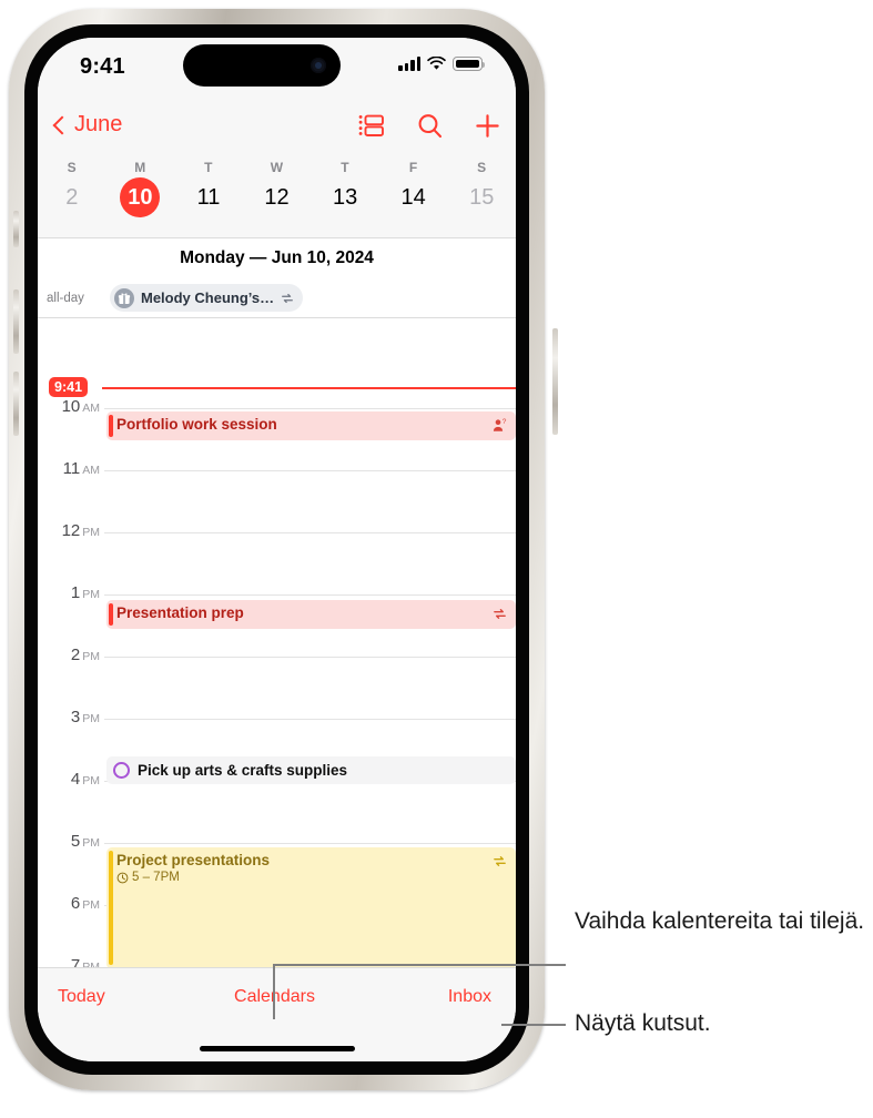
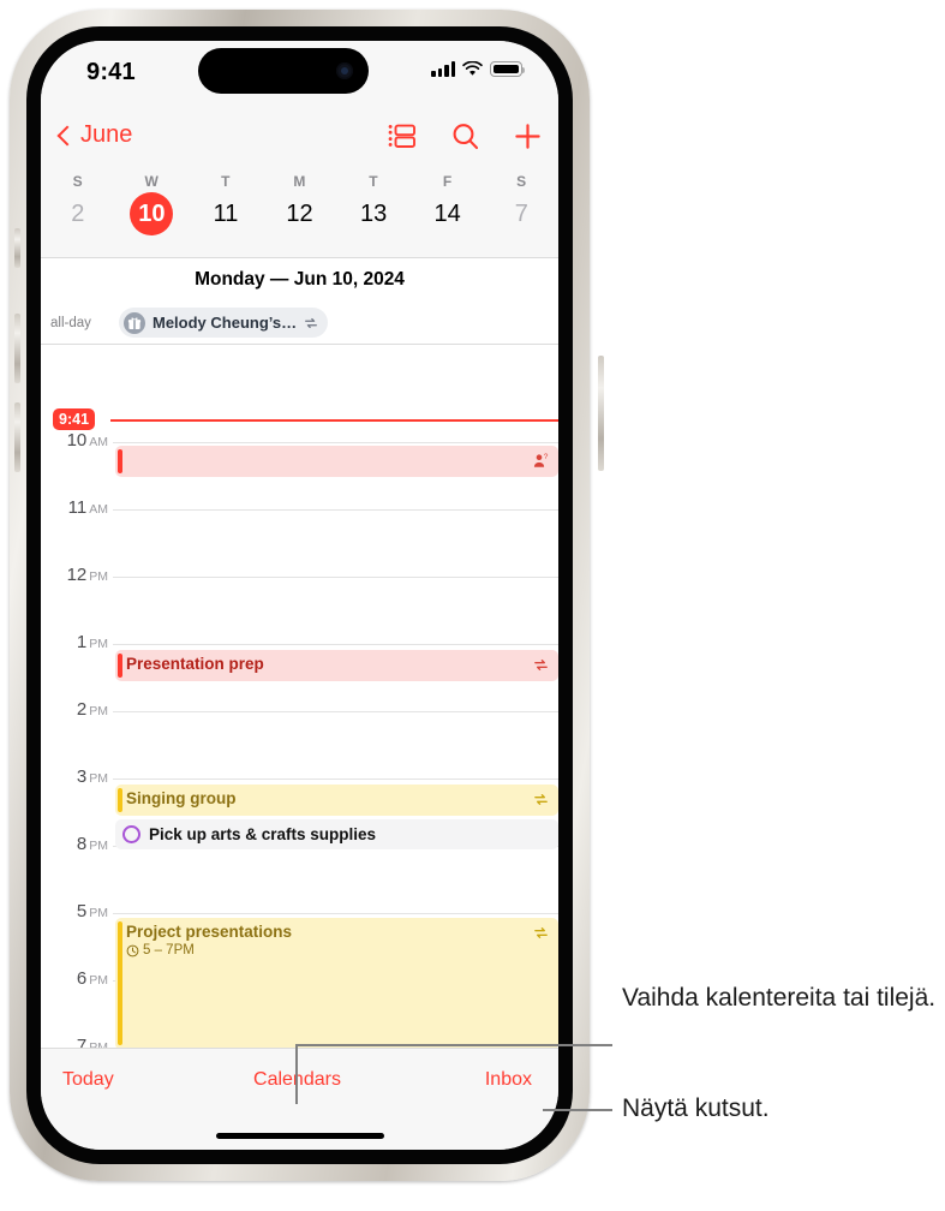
  9:41
  June
  S
- M
+ W
  T
- W
+ M
  T
  F
  S
  2
  10
  11
  12
  13
  14
- 15
+ 7
  Monday — Jun 10, 2024
  all-day
  Melody Cheung’s…
  10 AM
  11 AM
  12 PM
  1 PM
  2 PM
  3 PM
- 4 PM
+ 8 PM
  5 PM
  6 PM
- Portfolio work session
  Presentation prep
+ Singing group
  Pick up arts & crafts supplies
  Project presentations
  5 – 7PM
  9:41
  Today
  Calendars
  Inbox
  Vaihda kalentereita tai tilejä.
  Näytä kutsut.
